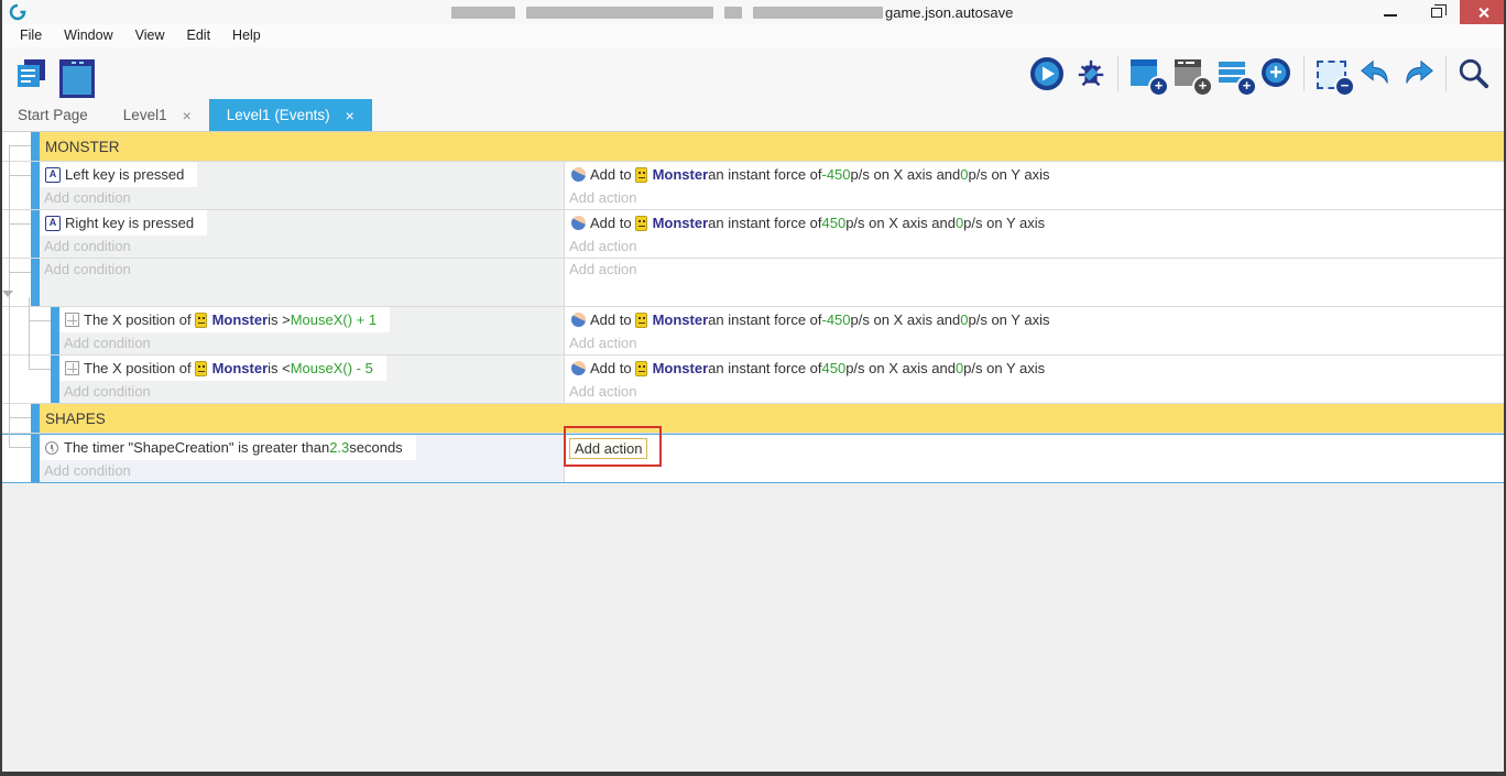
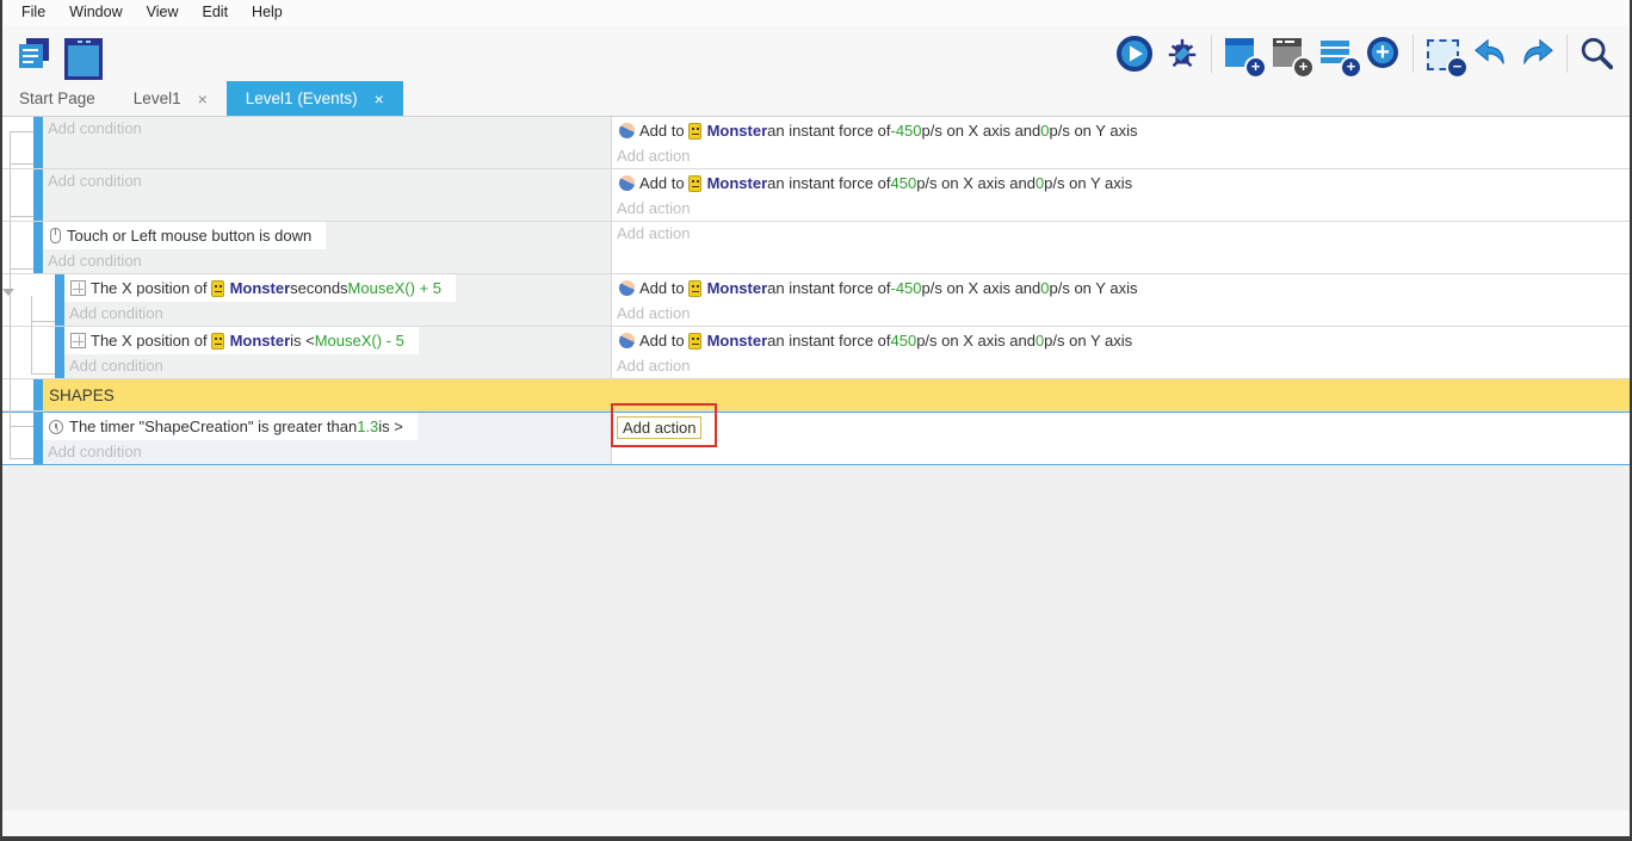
- game.json.autosave
  File
  Window
  View
  Edit
  Help
  Start Page
  Level1
  ×
  Level1 (Events)
  ×
- MONSTER
- Left key is pressed
  Add condition
  Add to
  Monster
  an instant force of
  -450
  p/s on X axis and
  0
  p/s on Y axis
  Add action
- Right key is pressed
  Add condition
  Add to
  Monster
  an instant force of
  450
  p/s on X axis and
  0
  p/s on Y axis
  Add action
+ Touch or Left mouse button is down
  Add condition
  Add action
  The X position of
  Monster
- is >
+ seconds
- MouseX() + 1
+ MouseX() + 5
  Add condition
  Add to
  Monster
  an instant force of
  -450
  p/s on X axis and
  0
  p/s on Y axis
  Add action
  The X position of
  Monster
  is <
  MouseX() - 5
  Add condition
  Add to
  Monster
  an instant force of
  450
  p/s on X axis and
  0
  p/s on Y axis
  Add action
  SHAPES
  The timer "ShapeCreation" is greater than
- 2.3
+ 1.3
- seconds
+ is >
  Add condition
  Add action
